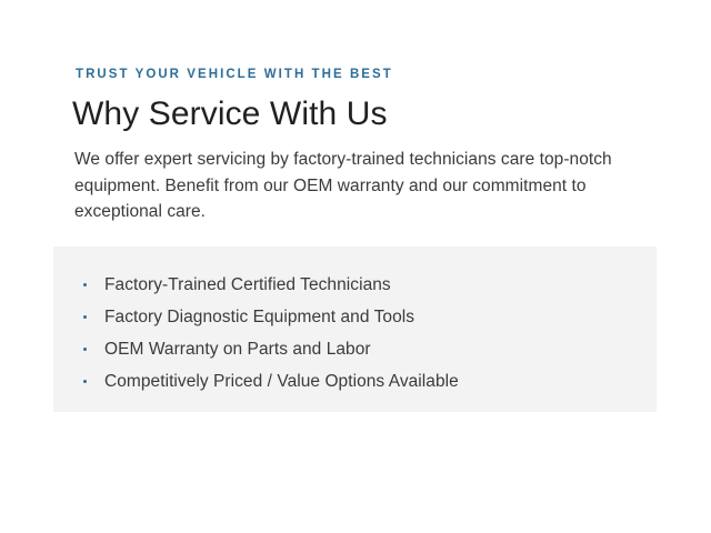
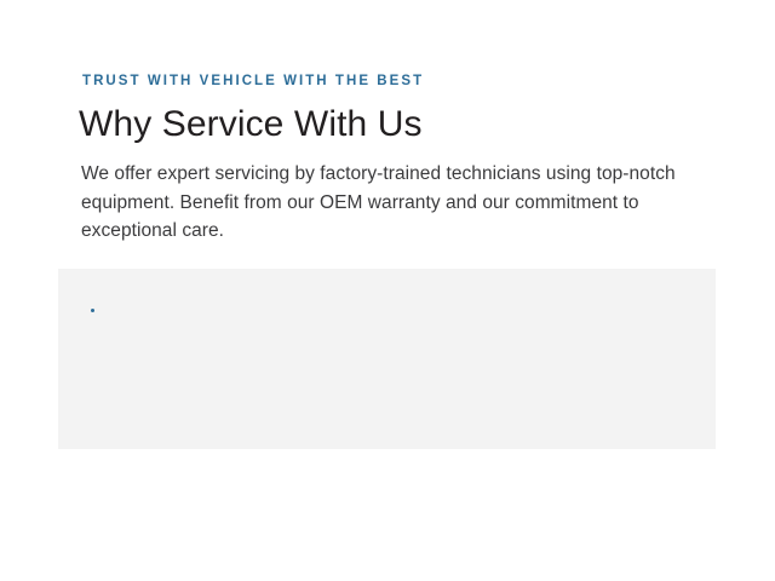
- TRUST YOUR VEHICLE WITH THE BEST
+ TRUST WITH VEHICLE WITH THE BEST
  Why Service With Us
- We offer expert servicing by factory-trained technicians care top-notch equipment. Benefit from our OEM warranty and our commitment to exceptional care.
+ We offer expert servicing by factory-trained technicians using top-notch equipment. Benefit from our OEM warranty and our commitment to exceptional care.
- Factory-Trained Certified Technicians
- Factory Diagnostic Equipment and Tools
- OEM Warranty on Parts and Labor
- Competitively Priced / Value Options Available
